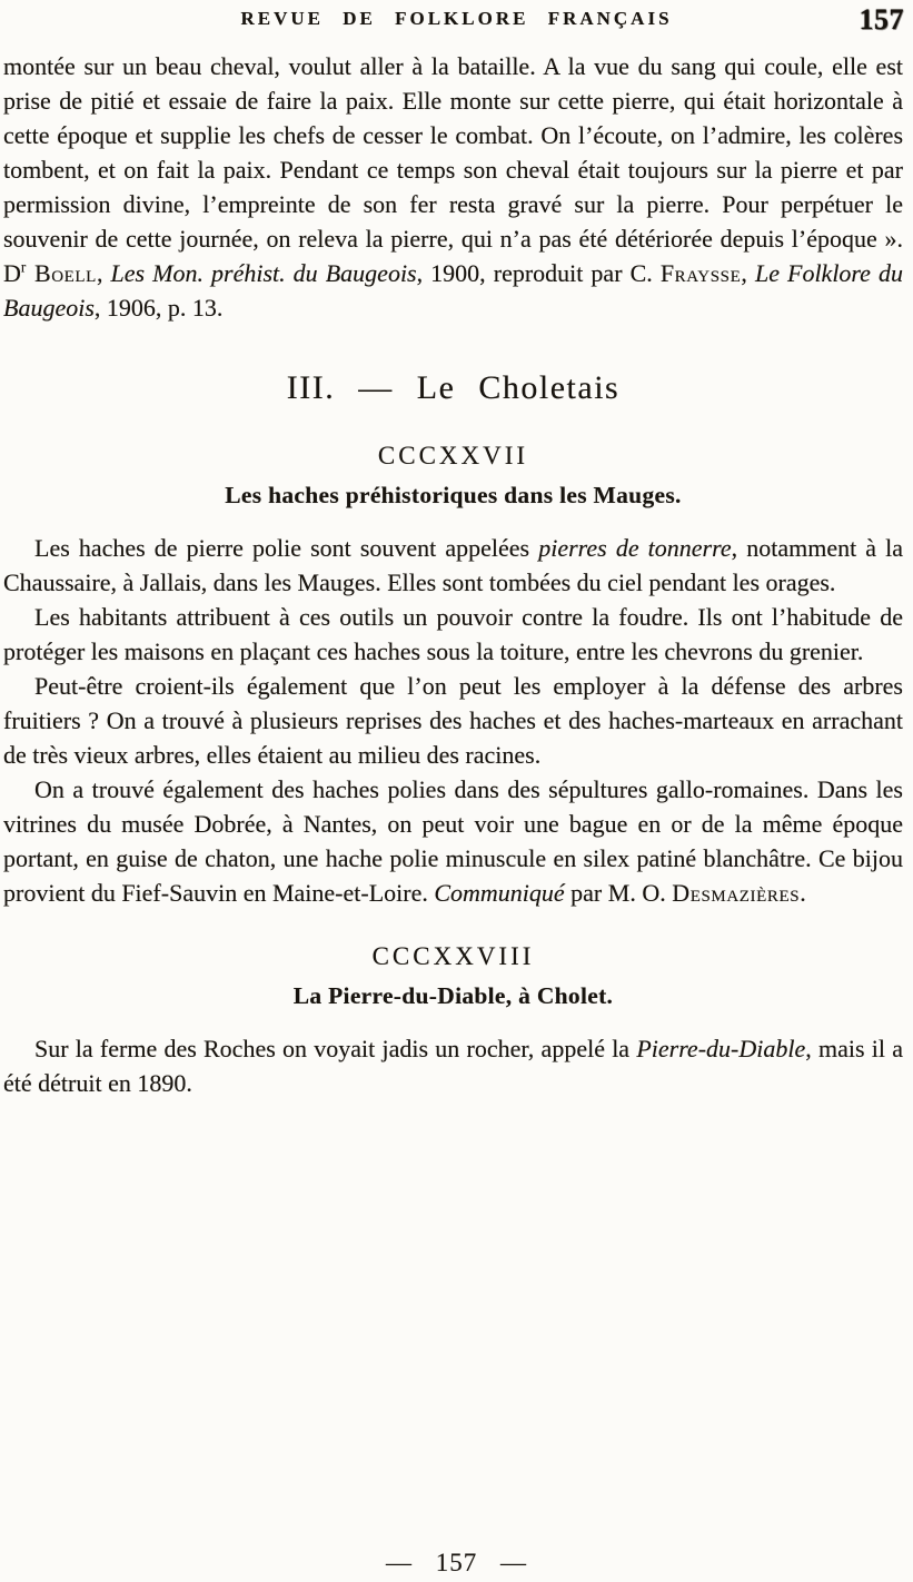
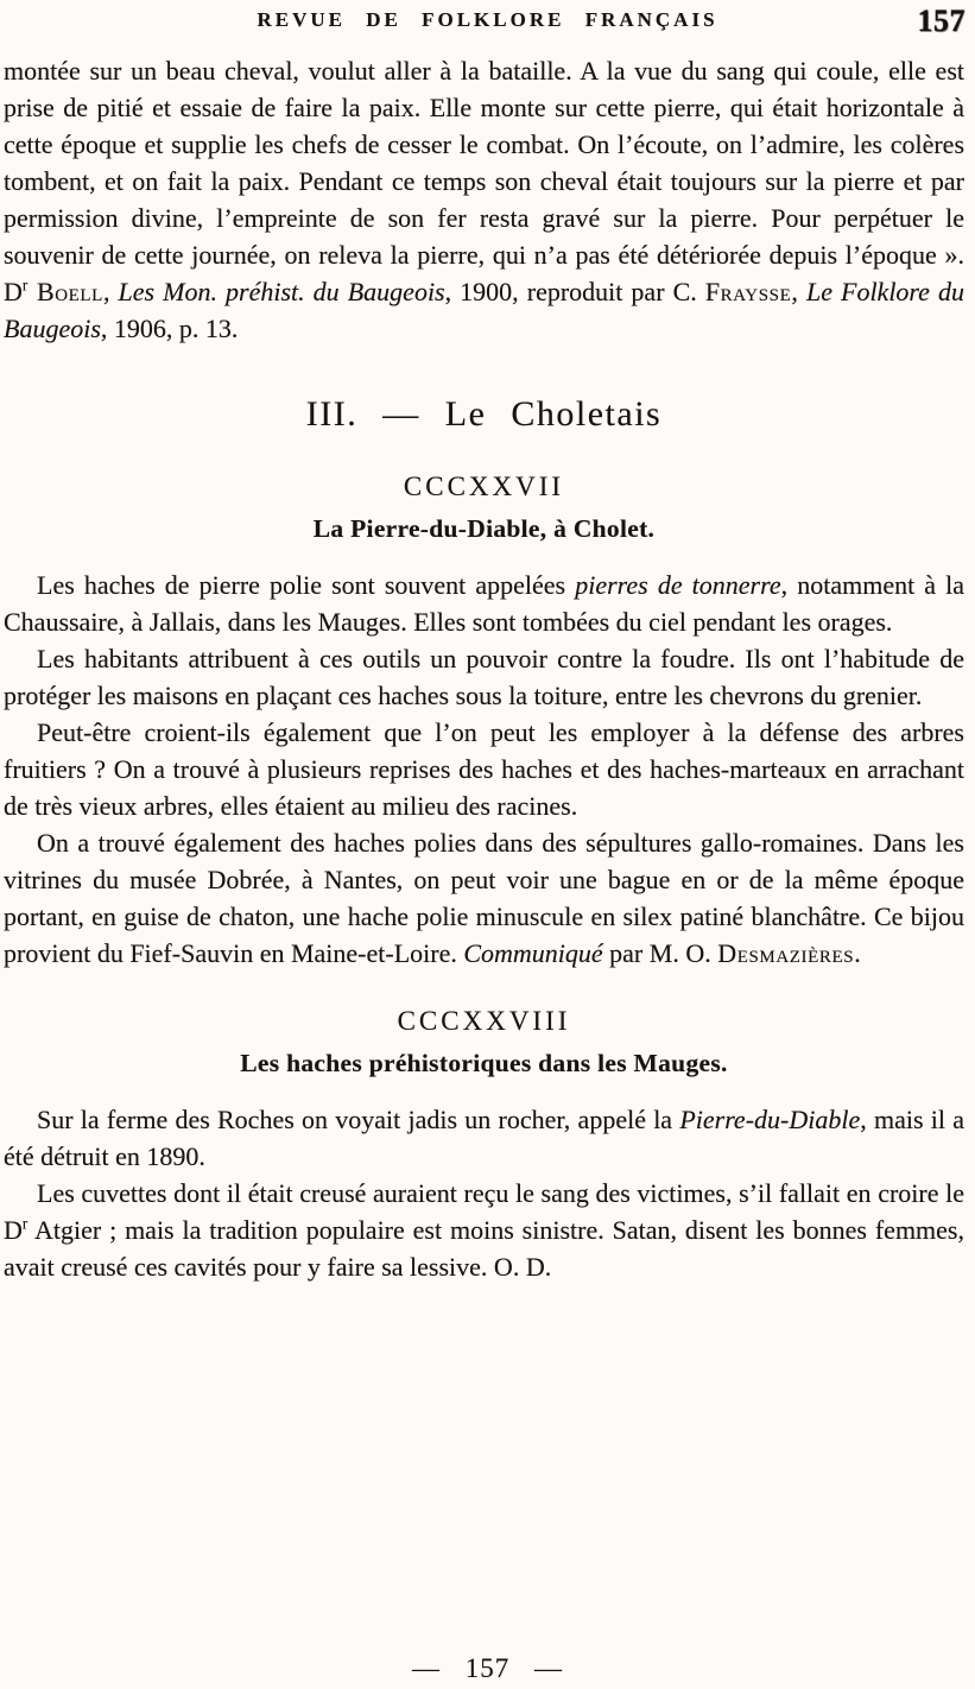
  REVUE DE FOLKLORE FRANÇAIS
  157
  montée sur un beau cheval, voulut aller à la bataille. A la vue du sang qui coule, elle est prise de pitié et essaie de faire la paix. Elle monte sur cette pierre, qui était horizontale à cette époque et supplie les chefs de cesser le combat. On l’écoute, on l’admire, les colères tombent, et on fait la paix. Pendant ce temps son cheval était toujours sur la pierre et par permission divine, l’empreinte de son fer resta gravé sur la pierre. Pour perpétuer le souvenir de cette journée, on releva la pierre, qui n’a pas été détériorée depuis l’époque ». Dr Boell, Les Mon. préhist. du Baugeois, 1900, reproduit par C. Fraysse, Le Folklore du Baugeois, 1906, p. 13.
  III. — Le Choletais
  CCCXXVII
- Les haches préhistoriques dans les Mauges.
+ La Pierre-du-Diable, à Cholet.
  Les haches de pierre polie sont souvent appelées pierres de tonnerre, notamment à la Chaussaire, à Jallais, dans les Mauges. Elles sont tombées du ciel pendant les orages.
  Les habitants attribuent à ces outils un pouvoir contre la foudre. Ils ont l’habitude de protéger les maisons en plaçant ces haches sous la toiture, entre les chevrons du grenier.
  Peut-être croient-ils également que l’on peut les employer à la défense des arbres fruitiers ? On a trouvé à plusieurs reprises des haches et des haches-marteaux en arrachant de très vieux arbres, elles étaient au milieu des racines.
  On a trouvé également des haches polies dans des sépultures gallo-romaines. Dans les vitrines du musée Dobrée, à Nantes, on peut voir une bague en or de la même époque portant, en guise de chaton, une hache polie minuscule en silex patiné blanchâtre. Ce bijou provient du Fief-Sauvin en Maine-et-Loire. Communiqué par M. O. Desmazières.
  CCCXXVIII
- La Pierre-du-Diable, à Cholet.
+ Les haches préhistoriques dans les Mauges.
  Sur la ferme des Roches on voyait jadis un rocher, appelé la Pierre-du-Diable, mais il a été détruit en 1890.
+ Les cuvettes dont il était creusé auraient reçu le sang des victimes, s’il fallait en croire le Dr Atgier ; mais la tradition populaire est moins sinistre. Satan, disent les bonnes femmes, avait creusé ces cavités pour y faire sa lessive. O. D.
  — 157 —
